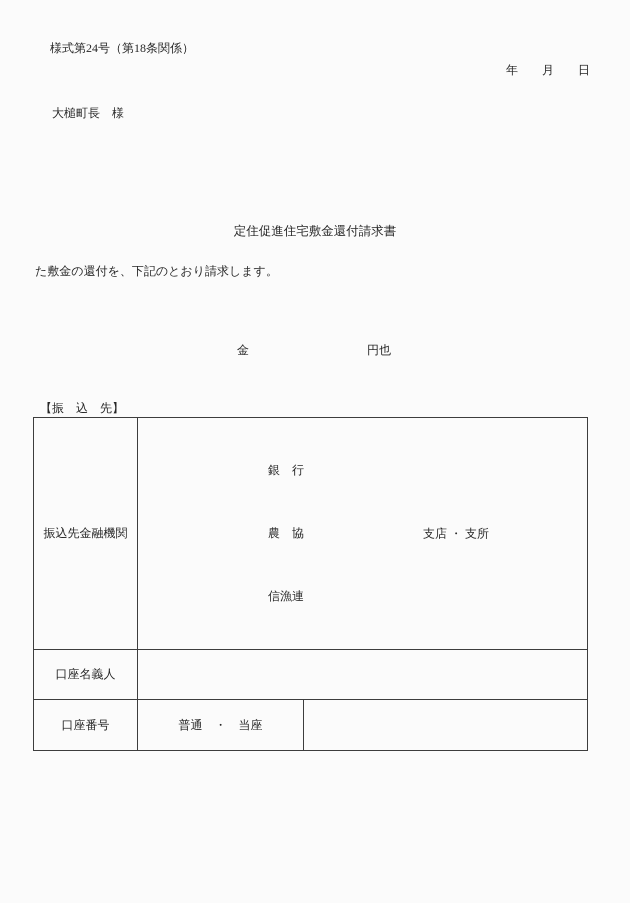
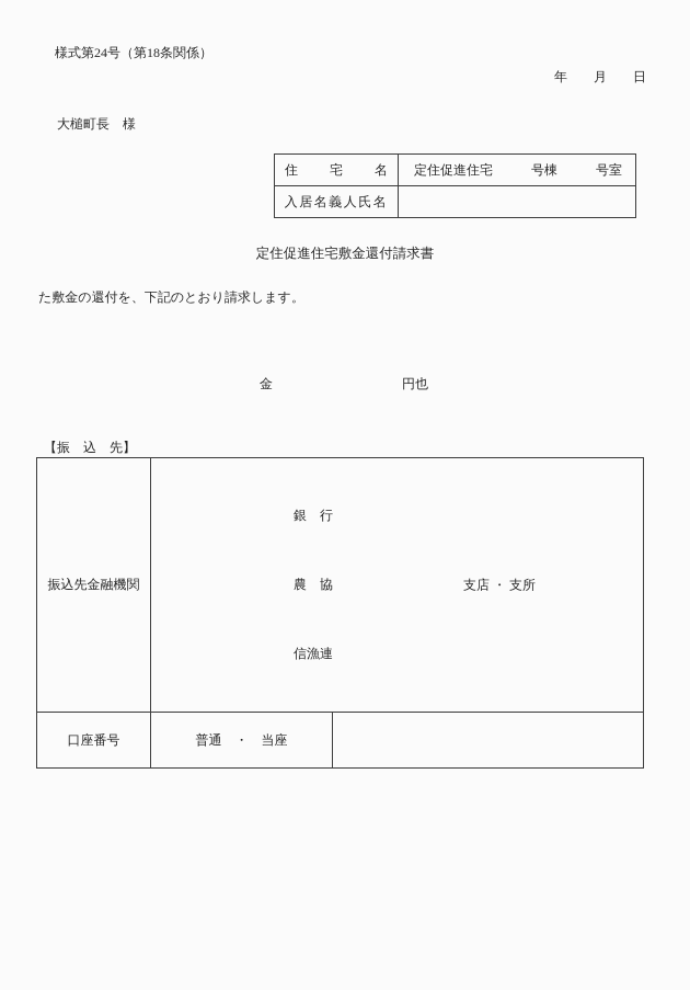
  様式第24号（第18条関係）
  年 月 日
  大槌町長 様
+ 住 宅 名	定住促進住宅 号棟 号室
+ 入居名義人氏名
  定住促進住宅敷金還付請求書
  た敷金の還付を、下記のとおり請求します。
  金 円也
  【振 込 先】
  振込先金融機関	銀 行 農 協 信漁連 支店 ・ 支所
- 口座名義人
  口座番号	普通 ・ 当座
